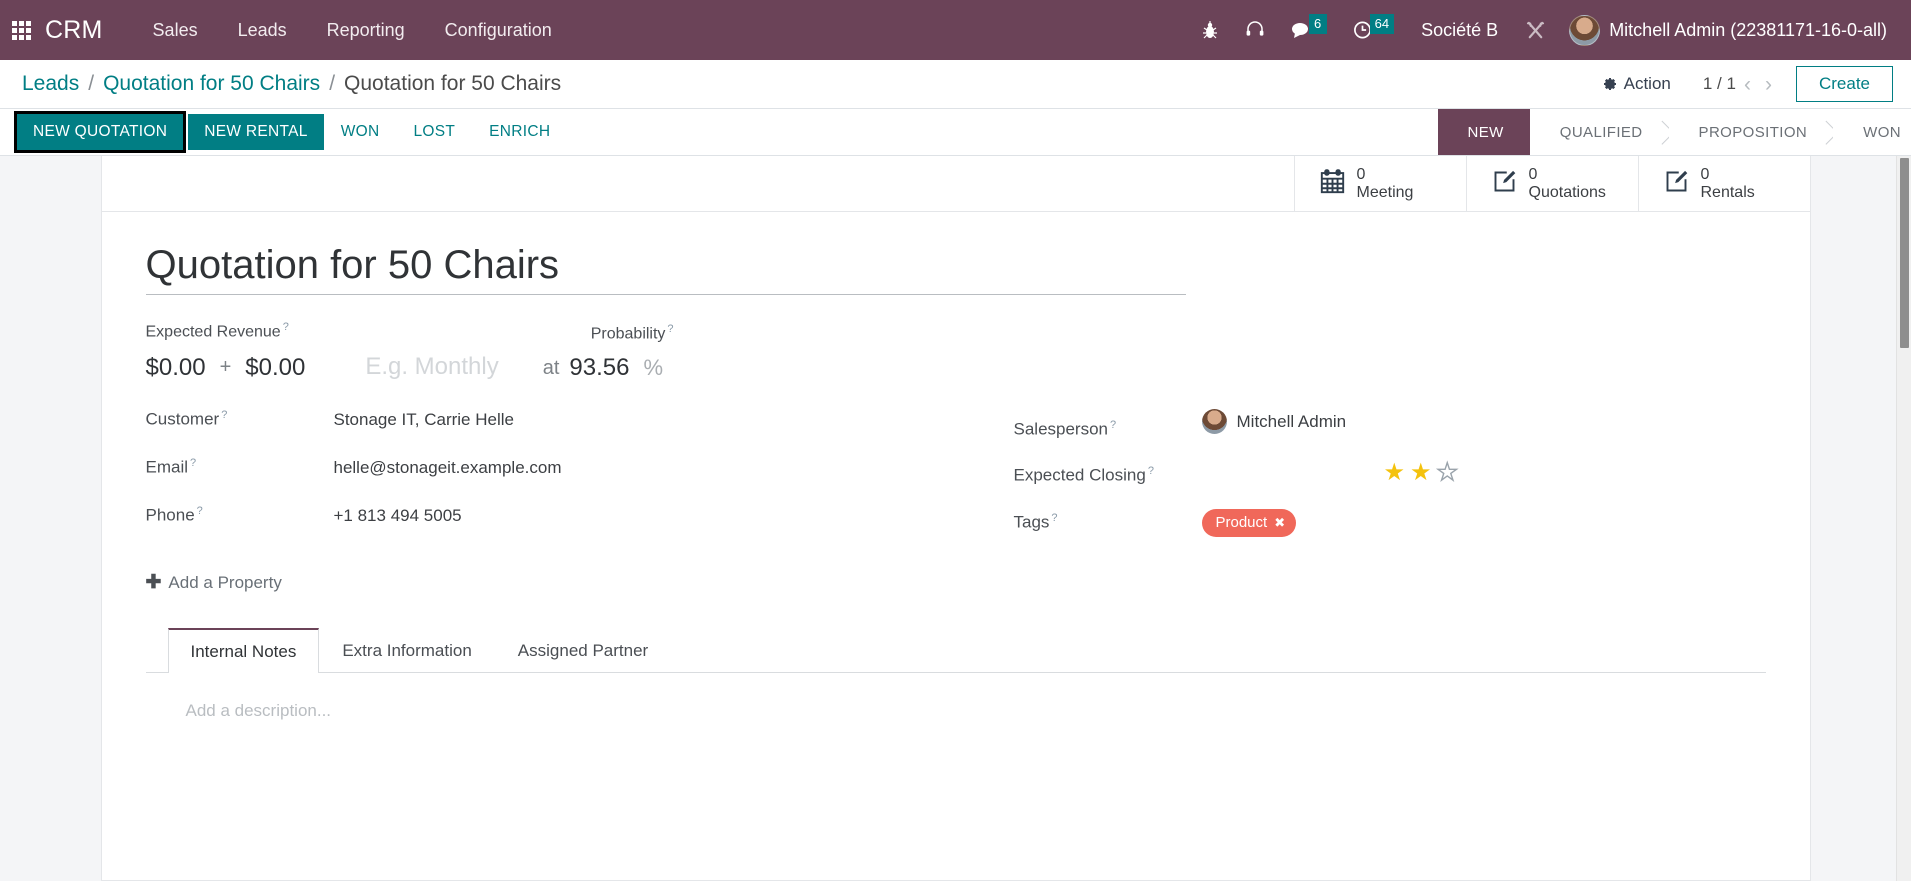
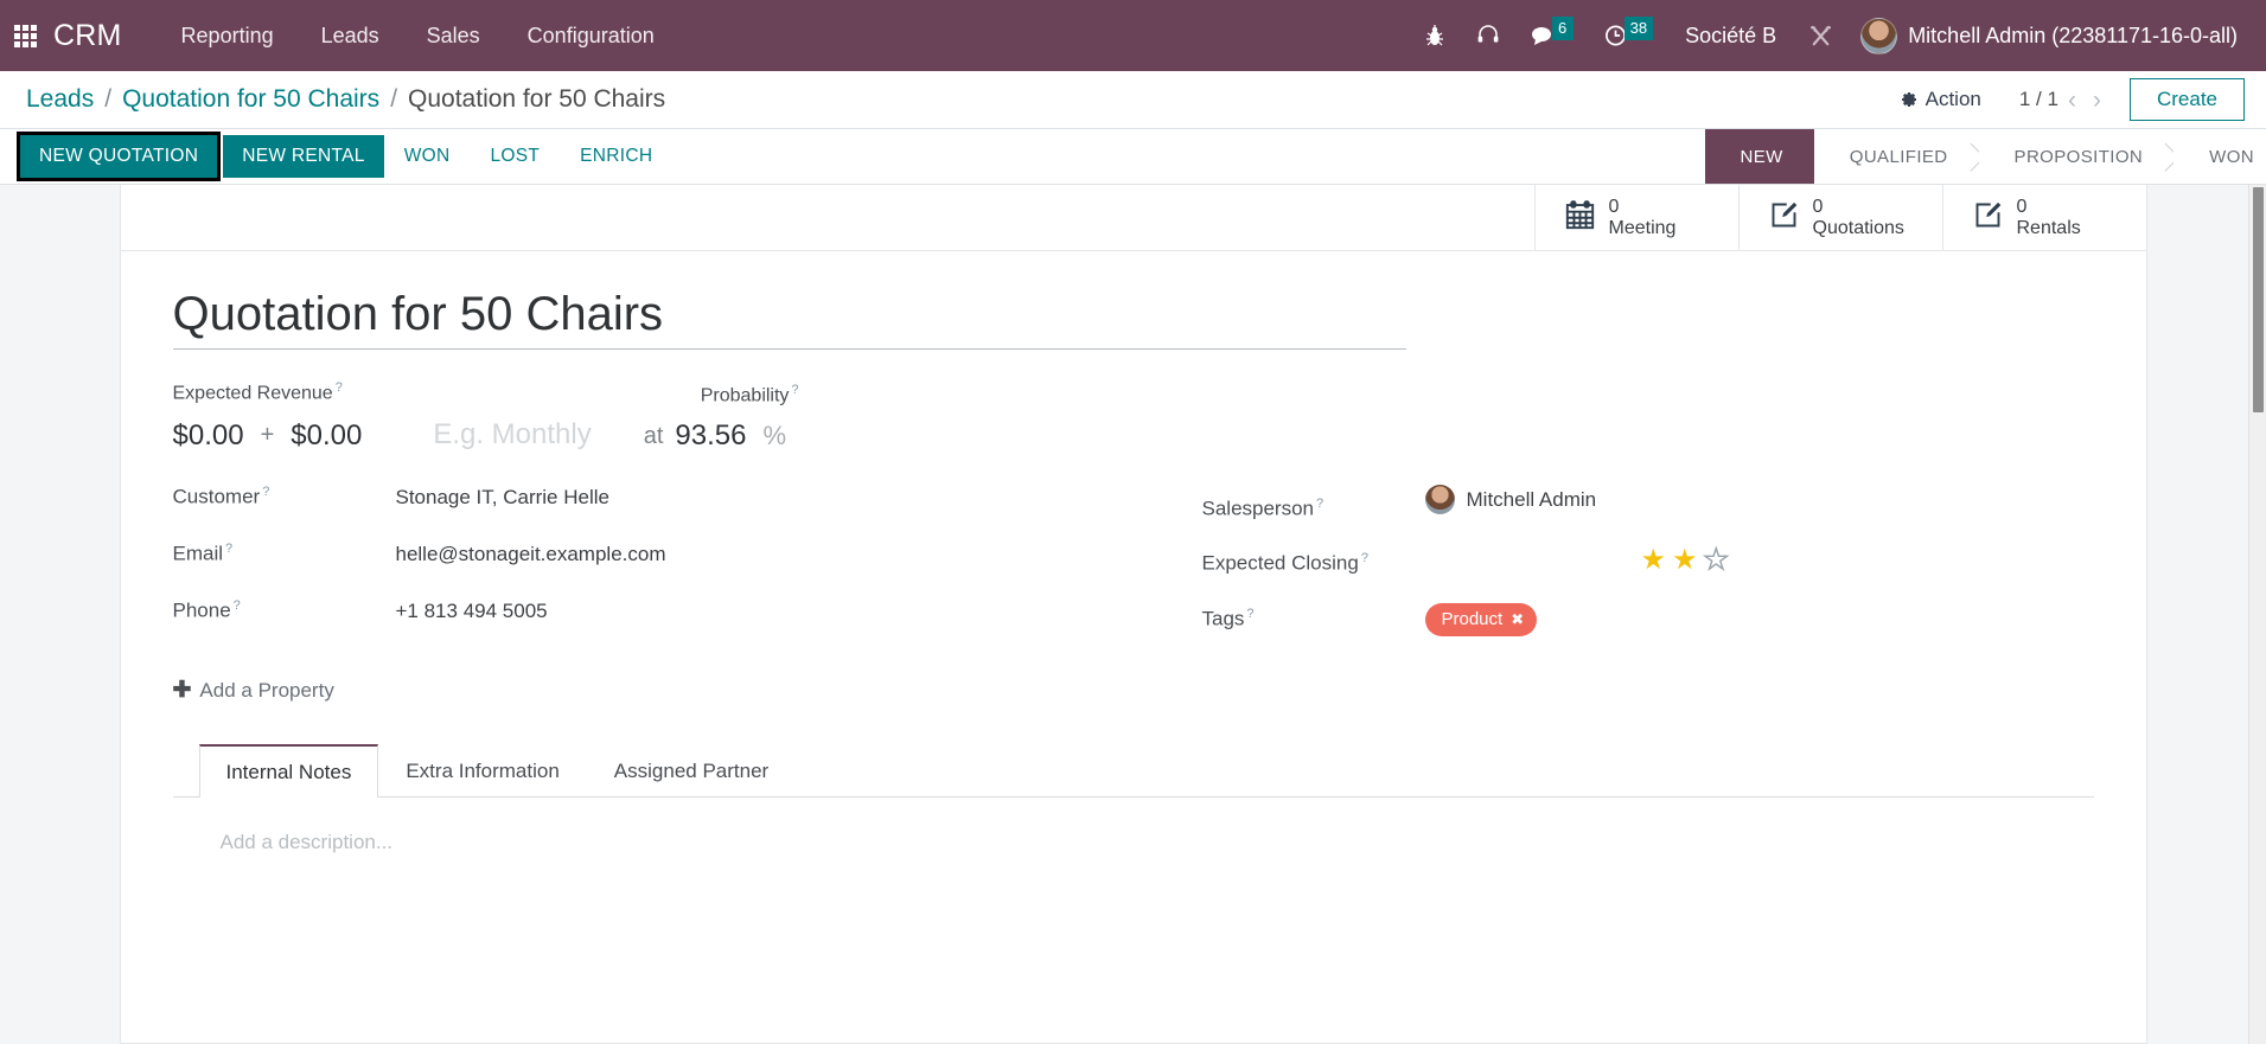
  CRM
- Sales
+ Reporting
  Leads
- Reporting
+ Sales
  Configuration
  6
- 64
+ 38
  Société B
  Mitchell Admin (22381171-16-0-all)
  Leads
  /
  Quotation for 50 Chairs
  /
  Quotation for 50 Chairs
  Action
  1 / 1
  ‹
  ›
  Create
  NEW QUOTATION
  NEW RENTAL
  WON
  LOST
  ENRICH
  NEW
  QUALIFIED
  PROPOSITION
  WON
  0
  Meeting
  0
  Quotations
  0
  Rentals
  Quotation for 50 Chairs
  Expected Revenue ?
  $0.00
  +
  $0.00
  E.g. Monthly
  Probability ?
  at
  93.56
  %
  Customer ?
  Stonage IT, Carrie Helle
  Email ?
  helle@stonageit.example.com
  Phone ?
  +1 813 494 5005
  Salesperson ?
  Mitchell Admin
  Expected Closing ?
  ★
  ★
  ★
  Tags ?
  Product
  ✖
  ✚
  Add a Property
  Internal Notes
  Extra Information
  Assigned Partner
  Add a description...
